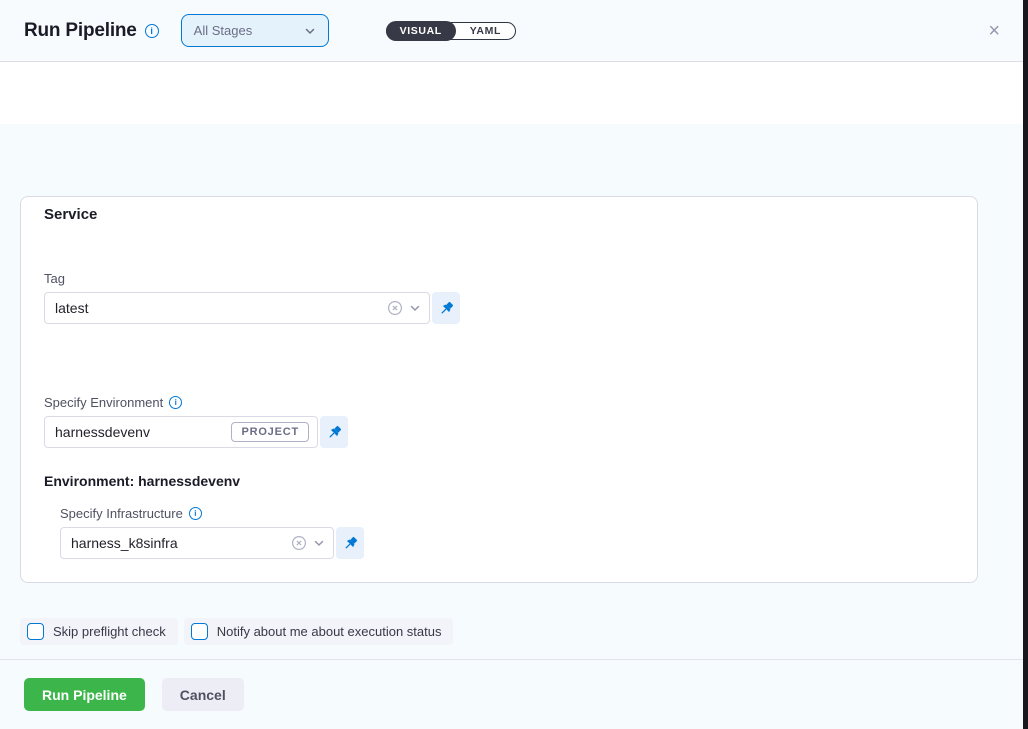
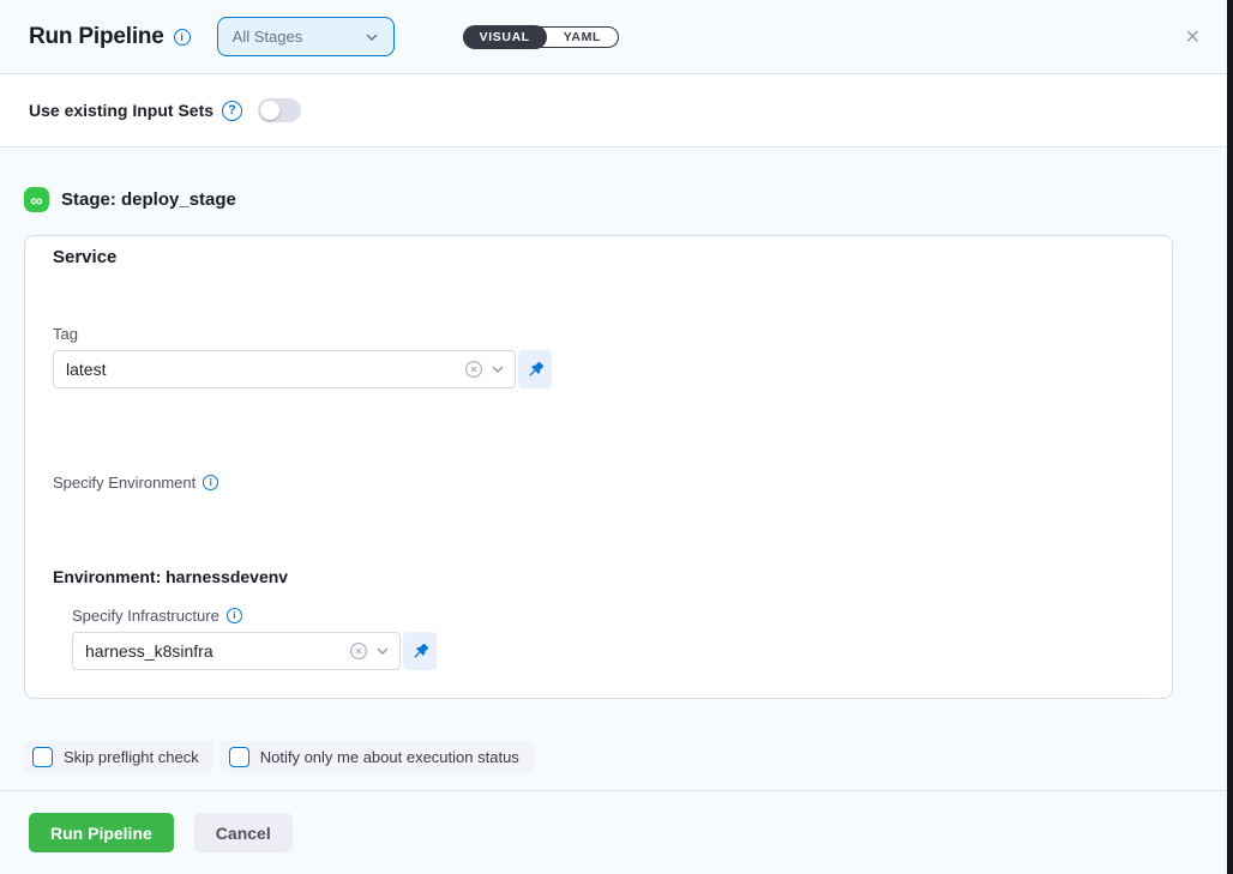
  Run Pipeline
  i
  All Stages
  VISUAL
  YAML
  ×
+ Use existing Input Sets
+ ?
+ ∞
+ Stage: deploy_stage
  Service
  Tag
  latest
  Specify Environment
  i
- harnessdevenv
- PROJECT
  Environment: harnessdevenv
  Specify Infrastructure
  i
  harness_k8sinfra
  Skip preflight check
- Notify about me about execution status
+ Notify only me about execution status
  Run Pipeline
  Cancel
